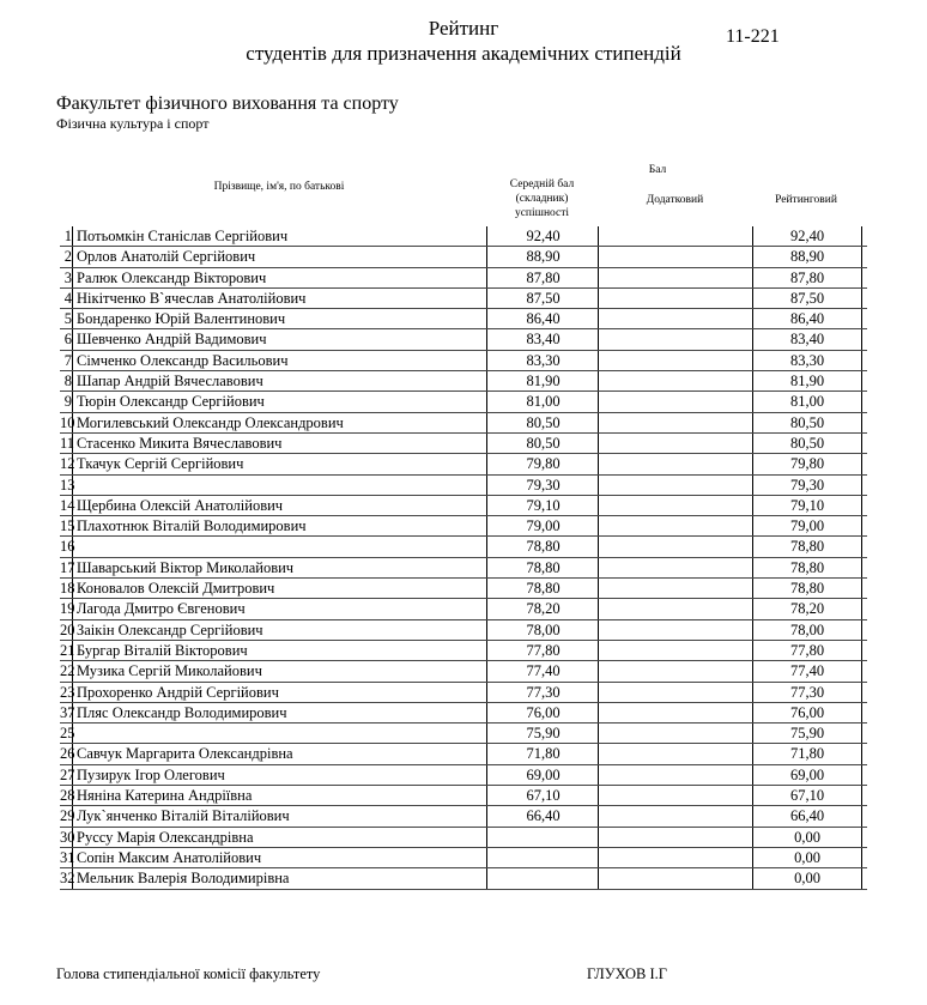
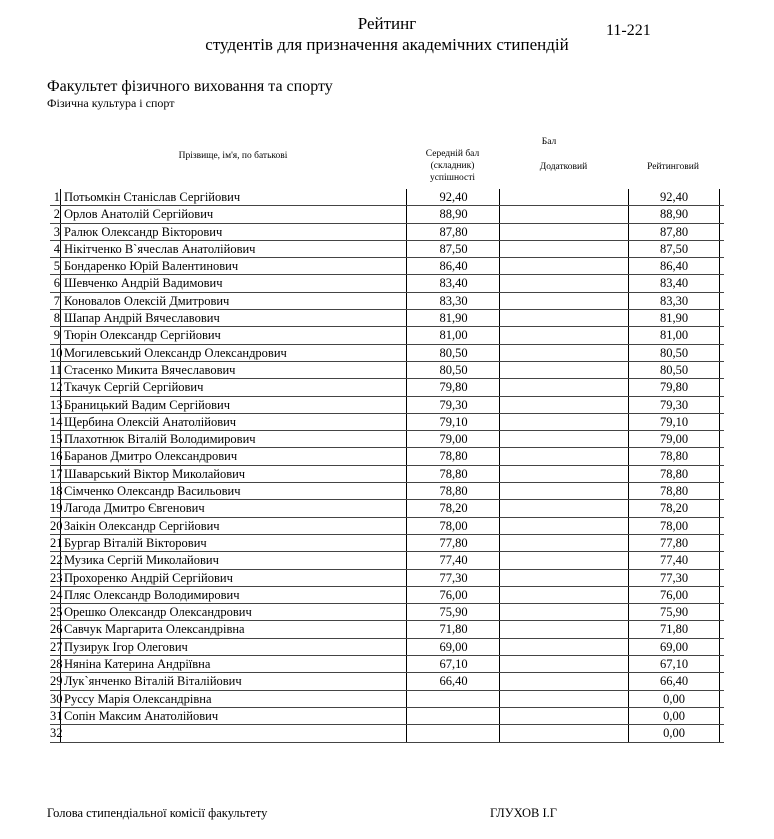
  Рейтинг
  студентів для призначення академічних стипендій
  11-221
  Факультет фізичного виховання та спорту
  Фізична культура і спорт
  Прізвище, ім'я, по батькові
  Бал
  Середній бал
  (складник)
  успішності
  Додатковий
  Рейтинговий
  1
  Потьомкін Станіслав Сергійович
  92,40
  92,40
  2
  Орлов Анатолій Сергійович
  88,90
  88,90
  3
  Ралюк Олександр Вікторович
  87,80
  87,80
  4
  Нікітченко В`ячеслав Анатолійович
  87,50
  87,50
  5
  Бондаренко Юрій Валентинович
  86,40
  86,40
  6
  Шевченко Андрій Вадимович
  83,40
  83,40
  7
- Сімченко Олександр Васильович
+ Коновалов Олексій Дмитрович
  83,30
  83,30
  8
  Шапар Андрій Вячеславович
  81,90
  81,90
  9
  Тюрін Олександр Сергійович
  81,00
  81,00
  10
  Могилевський Олександр Олександрович
  80,50
  80,50
  11
  Стасенко Микита Вячеславович
  80,50
  80,50
  12
  Ткачук Сергій Сергійович
  79,80
  79,80
  13
+ Браницький Вадим Сергійович
  79,30
  79,30
  14
  Щербина Олексій Анатолійович
  79,10
  79,10
  15
  Плахотнюк Віталій Володимирович
  79,00
  79,00
  16
+ Баранов Дмитро Олександрович
  78,80
  78,80
  17
  Шаварський Віктор Миколайович
  78,80
  78,80
  18
- Коновалов Олексій Дмитрович
+ Сімченко Олександр Васильович
  78,80
  78,80
  19
  Лагода Дмитро Євгенович
  78,20
  78,20
  20
  Заікін Олександр Сергійович
  78,00
  78,00
  21
  Бургар Віталій Вікторович
  77,80
  77,80
  22
  Музика Сергій Миколайович
  77,40
  77,40
  23
  Прохоренко Андрій Сергійович
  77,30
  77,30
- 37
+ 24
  Пляс Олександр Володимирович
  76,00
  76,00
  25
+ Орешко Олександр Олександрович
  75,90
  75,90
  26
  Савчук Маргарита Олександрівна
  71,80
  71,80
  27
  Пузирук Ігор Олегович
  69,00
  69,00
  28
  Няніна Катерина Андріївна
  67,10
  67,10
  29
  Лук`янченко Віталій Віталійович
  66,40
  66,40
  30
  Руссу Марія Олександрівна
  0,00
  31
  Сопін Максим Анатолійович
  0,00
  32
- Мельник Валерія Володимирівна
  0,00
  Голова стипендіальної комісії факультету
  ГЛУХОВ І.Г
